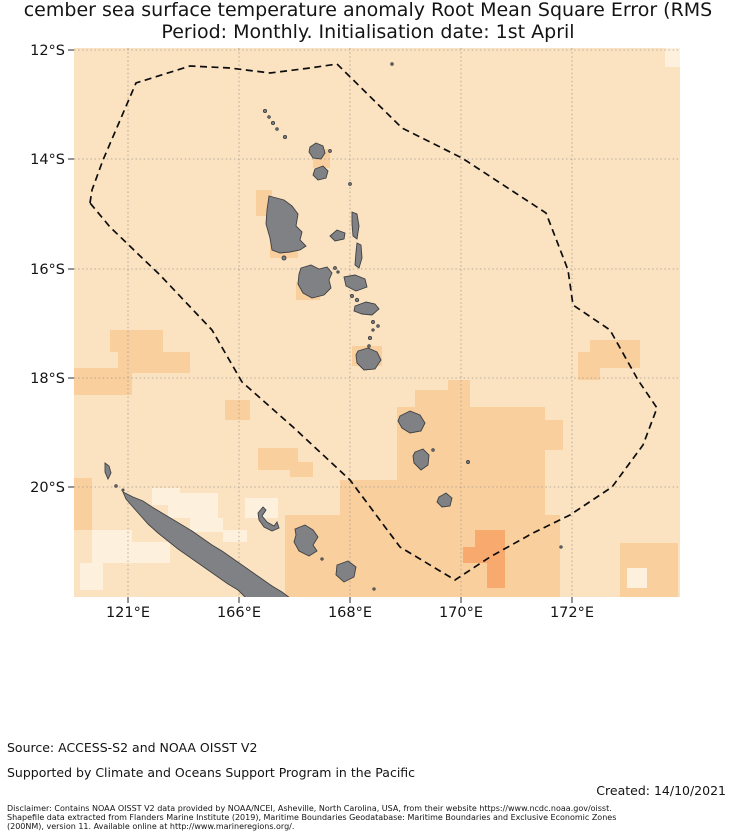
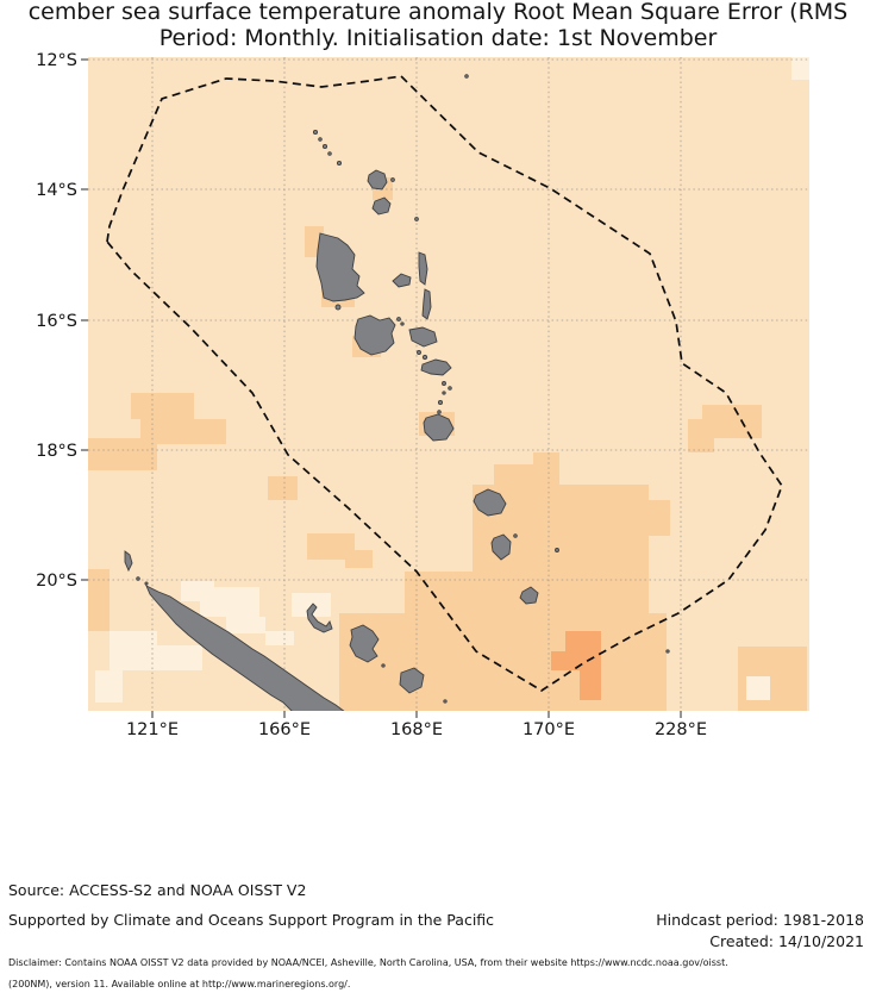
  cember sea surface temperature anomaly Root Mean Square Error (RMS
- Period: Monthly. Initialisation date: 1st April
+ Period: Monthly. Initialisation date: 1st November
  12°S
  14°S
  16°S
  18°S
  20°S
  121°E
  166°E
  168°E
  170°E
- 172°E
+ 228°E
  Source: ACCESS-S2 and NOAA OISST V2
  Supported by Climate and Oceans Support Program in the Pacific
+ Hindcast period: 1981-2018
  Created: 14/10/2021
  Disclaimer: Contains NOAA OISST V2 data provided by NOAA/NCEI, Asheville, North Carolina, USA, from their website https://www.ncdc.noaa.gov/oisst.
- Shapefile data extracted from Flanders Marine Institute (2019), Maritime Boundaries Geodatabase: Maritime Boundaries and Exclusive Economic Zones
  (200NM), version 11. Available online at http://www.marineregions.org/.
